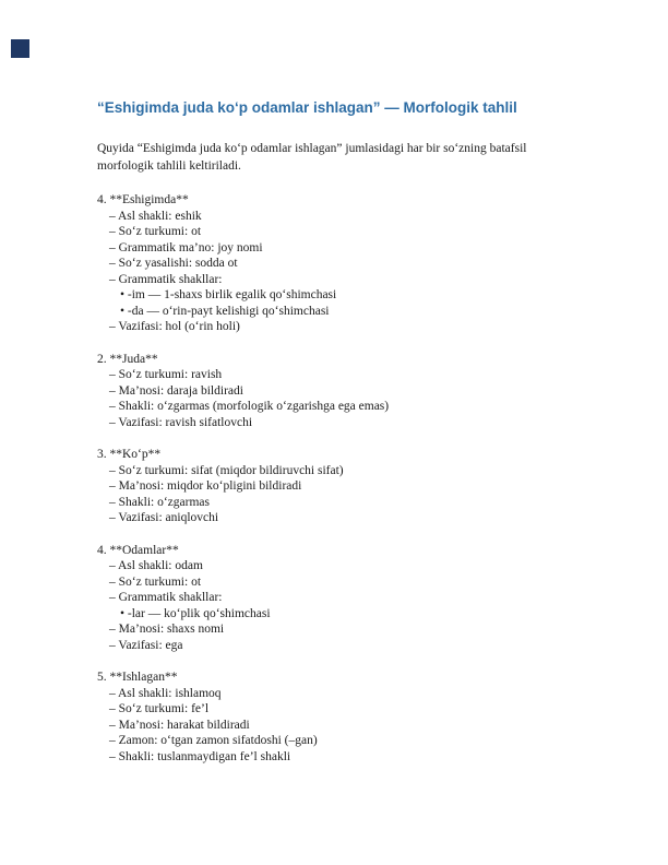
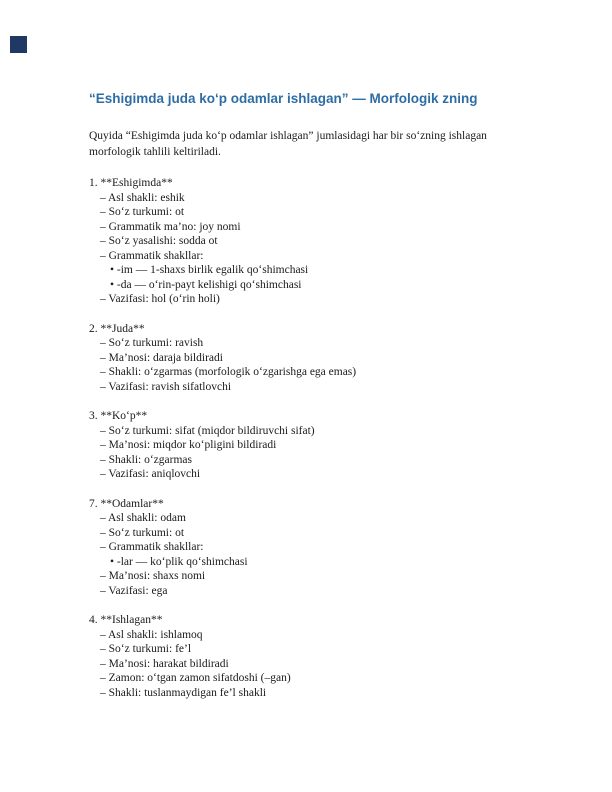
- “Eshigimda juda ko‘p odamlar ishlagan” — Morfologik tahlil
+ “Eshigimda juda ko‘p odamlar ishlagan” — Morfologik zning
- Quyida “Eshigimda juda ko‘p odamlar ishlagan” jumlasidagi har bir so‘zning batafsil morfologik tahlili keltiriladi.
+ Quyida “Eshigimda juda ko‘p odamlar ishlagan” jumlasidagi har bir so‘zning ishlagan morfologik tahlili keltiriladi.
- 4. **Eshigimda**
+ 1. **Eshigimda**
  – Asl shakli: eshik
  – So‘z turkumi: ot
  – Grammatik ma’no: joy nomi
  – So‘z yasalishi: sodda ot
  – Grammatik shakllar:
  • -im — 1-shaxs birlik egalik qo‘shimchasi
  • -da — o‘rin-payt kelishigi qo‘shimchasi
  – Vazifasi: hol (o‘rin holi)
  2. **Juda**
  – So‘z turkumi: ravish
  – Ma’nosi: daraja bildiradi
  – Shakli: o‘zgarmas (morfologik o‘zgarishga ega emas)
  – Vazifasi: ravish sifatlovchi
  3. **Ko‘p**
  – So‘z turkumi: sifat (miqdor bildiruvchi sifat)
  – Ma’nosi: miqdor ko‘pligini bildiradi
  – Shakli: o‘zgarmas
  – Vazifasi: aniqlovchi
- 4. **Odamlar**
+ 7. **Odamlar**
  – Asl shakli: odam
  – So‘z turkumi: ot
  – Grammatik shakllar:
  • -lar — ko‘plik qo‘shimchasi
  – Ma’nosi: shaxs nomi
  – Vazifasi: ega
- 5. **Ishlagan**
+ 4. **Ishlagan**
  – Asl shakli: ishlamoq
  – So‘z turkumi: fe’l
  – Ma’nosi: harakat bildiradi
  – Zamon: o‘tgan zamon sifatdoshi (–gan)
  – Shakli: tuslanmaydigan fe’l shakli
